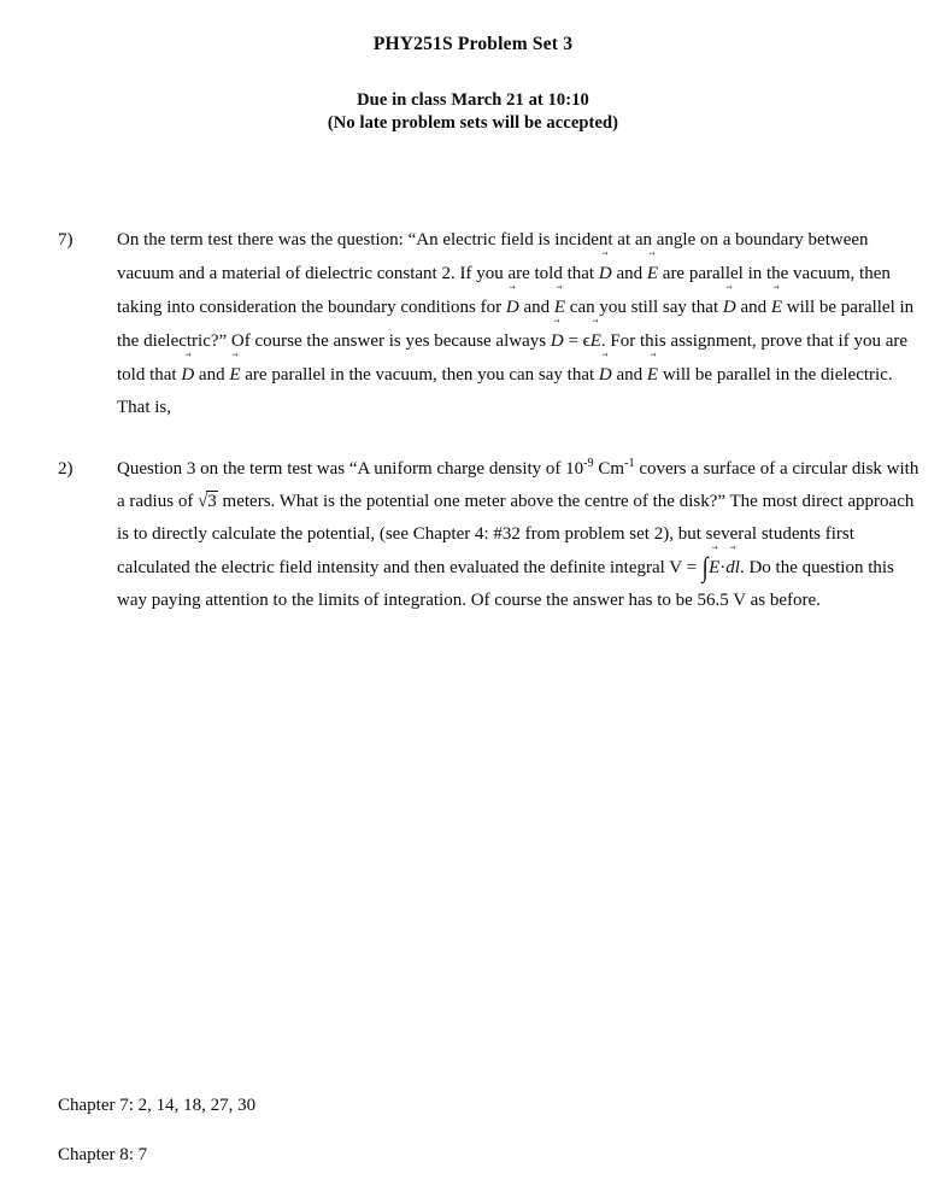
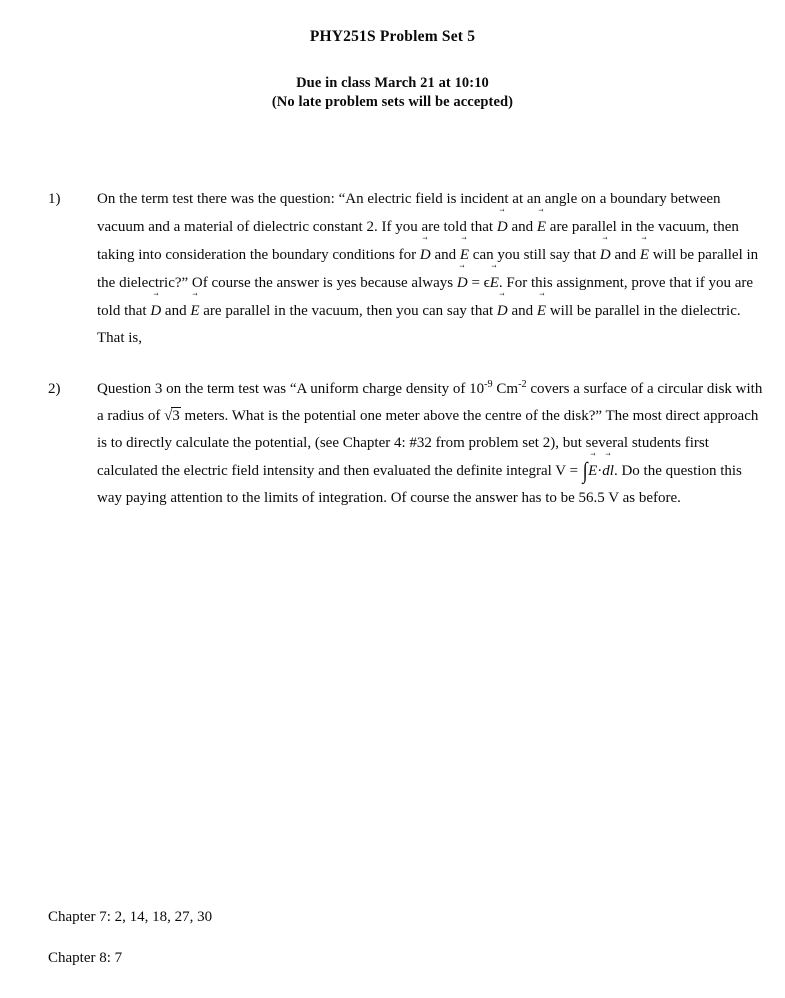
- PHY251S Problem Set 3
+ PHY251S Problem Set 5
  Due in class March 21 at 10:10
  (No late problem sets will be accepted)
- 7)
+ 1)
  On the term test there was the question: “An electric field is incident at an angle on a boundary between vacuum and a material of dielectric constant 2. If you are told that D and E are parallel in the vacuum, then taking into consideration the boundary conditions for D and E can you still say that D and E will be parallel in the dielectric?” Of course the answer is yes because always D = ϵE. For this assignment, prove that if you are told that D and E are parallel in the vacuum, then you can say that D and E will be parallel in the dielectric. That is,
  2)
- Question 3 on the term test was “A uniform charge density of 10-9 Cm-1 covers a surface of a circular disk with a radius of √3 meters. What is the potential one meter above the centre of the disk?” The most direct approach is to directly calculate the potential, (see Chapter 4: #32 from problem set 2), but several students first calculated the electric field intensity and then evaluated the definite integral V = ∫E·dl. Do the question this way paying attention to the limits of integration. Of course the answer has to be 56.5 V as before.
+ Question 3 on the term test was “A uniform charge density of 10-9 Cm-2 covers a surface of a circular disk with a radius of √3 meters. What is the potential one meter above the centre of the disk?” The most direct approach is to directly calculate the potential, (see Chapter 4: #32 from problem set 2), but several students first calculated the electric field intensity and then evaluated the definite integral V = ∫E·dl. Do the question this way paying attention to the limits of integration. Of course the answer has to be 56.5 V as before.
  Chapter 7: 2, 14, 18, 27, 30
  Chapter 8: 7
